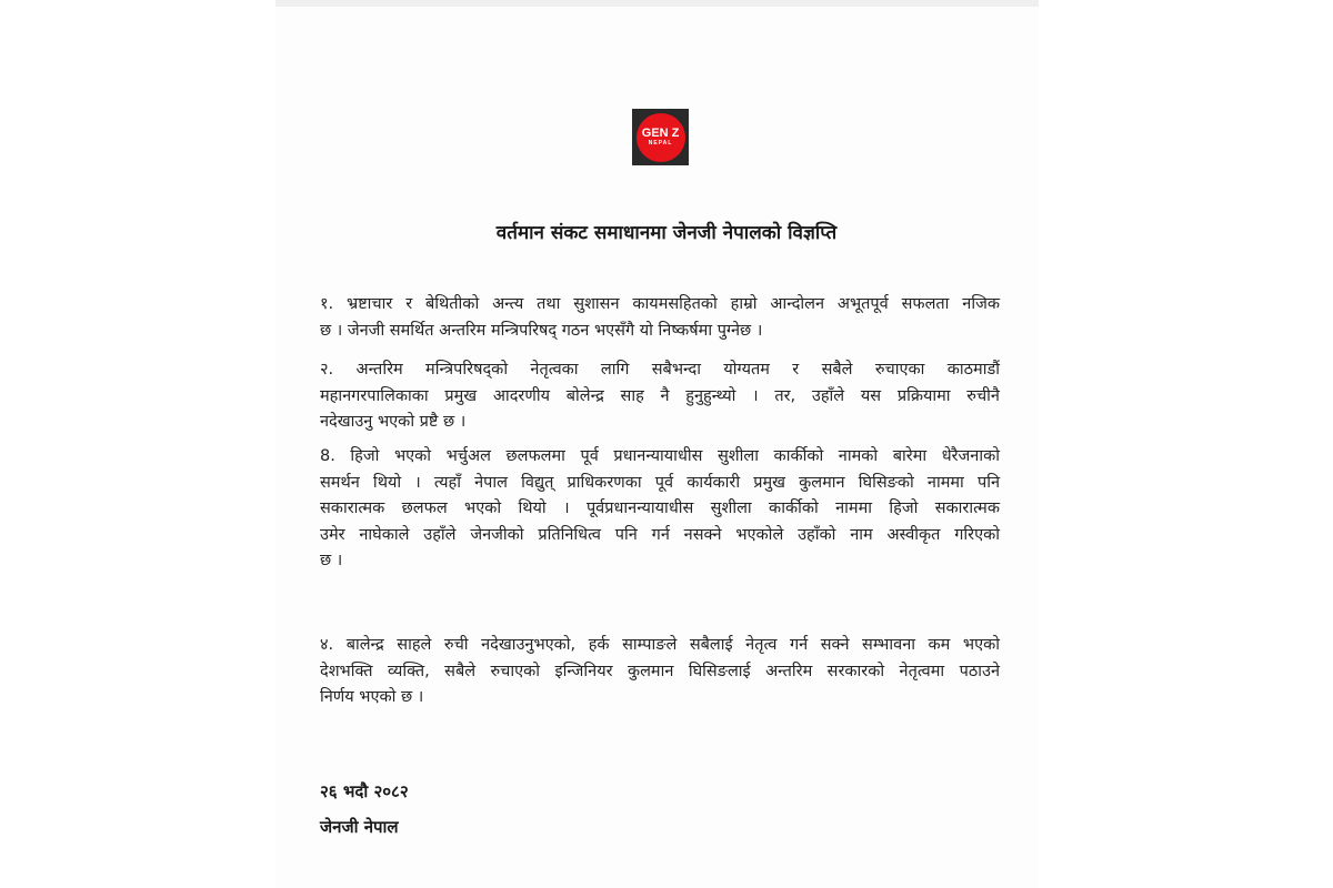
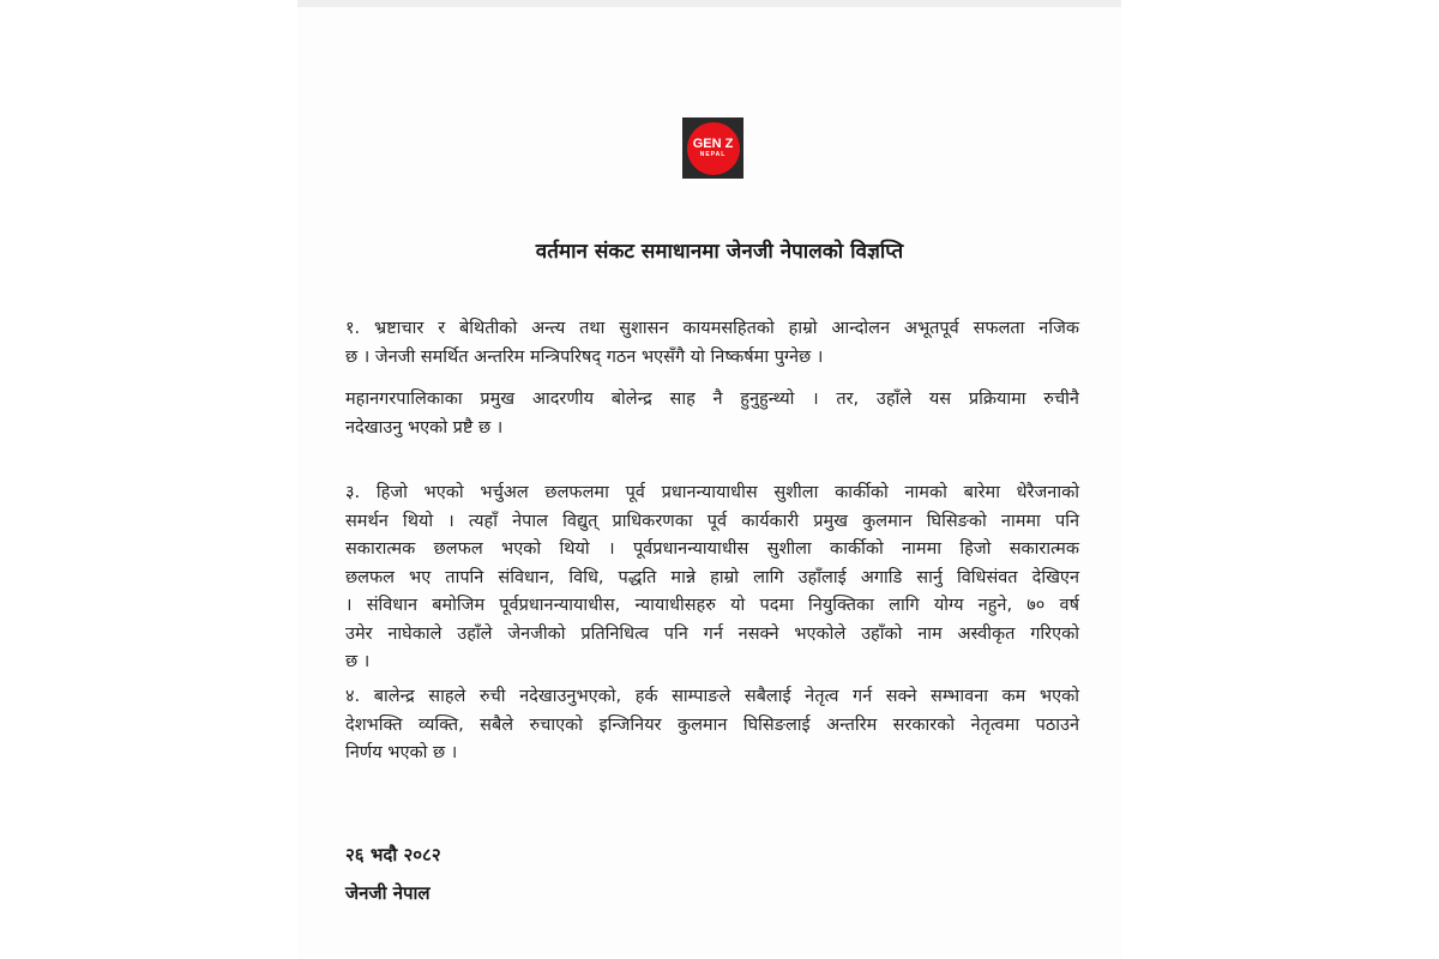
  GEN Z
  वर्तमान संकट समाधानमा जेनजी नेपालको विज्ञप्ति
  १. भ्रष्टाचार र बेथितीको अन्त्य तथा सुशासन कायमसहितको हाम्रो आन्दोलन अभूतपूर्व सफलता नजिक
  छ । जेनजी समर्थित अन्तरिम मन्त्रिपरिषद् गठन भएसँगै यो निष्कर्षमा पुग्नेछ ।
- २. अन्तरिम मन्त्रिपरिषद्को नेतृत्वका लागि सबैभन्दा योग्यतम र सबैले रुचाएका काठमाडौं
  महानगरपालिकाका प्रमुख आदरणीय बोलेन्द्र साह नै हुनुहुन्थ्यो । तर, उहाँले यस प्रक्रियामा रुचीनै
  नदेखाउनु भएको प्रष्टै छ ।
- 8. हिजो भएको भर्चुअल छलफलमा पूर्व प्रधानन्यायाधीस सुशीला कार्कीको नामको बारेमा धेरैजनाको
+ ३. हिजो भएको भर्चुअल छलफलमा पूर्व प्रधानन्यायाधीस सुशीला कार्कीको नामको बारेमा धेरैजनाको
  समर्थन थियो । त्यहाँ नेपाल विद्युत् प्राधिकरणका पूर्व कार्यकारी प्रमुख कुलमान घिसिङको नाममा पनि
  सकारात्मक छलफल भएको थियो । पूर्वप्रधानन्यायाधीस सुशीला कार्कीको नाममा हिजो सकारात्मक
+ छलफल भए तापनि संविधान, विधि, पद्धति मान्ने हाम्रो लागि उहाँलाई अगाडि सार्नु विधिसंवत देखिएन
+ । संविधान बमोजिम पूर्वप्रधानन्यायाधीस, न्यायाधीसहरु यो पदमा नियुक्तिका लागि योग्य नहुने, ७० वर्ष
  उमेर नाघेकाले उहाँले जेनजीको प्रतिनिधित्व पनि गर्न नसक्ने भएकोले उहाँको नाम अस्वीकृत गरिएको
  छ ।
  ४. बालेन्द्र साहले रुची नदेखाउनुभएको, हर्क साम्पाङले सबैलाई नेतृत्व गर्न सक्ने सम्भावना कम भएको
  देशभक्ति व्यक्ति, सबैले रुचाएको इन्जिनियर कुलमान घिसिङलाई अन्तरिम सरकारको नेतृत्वमा पठाउने
  निर्णय भएको छ ।
  २६ भदौ २०८२
  जेनजी नेपाल
